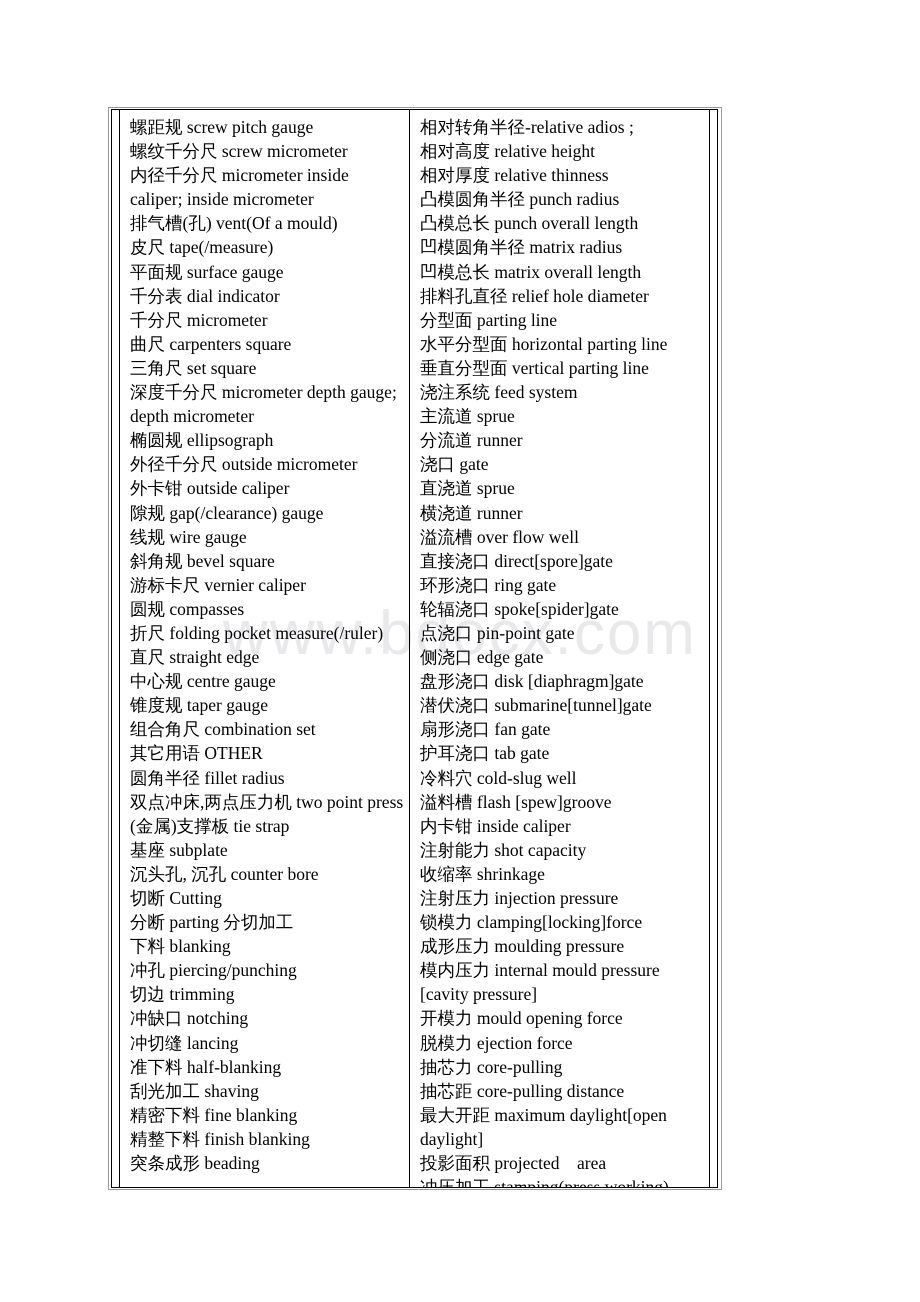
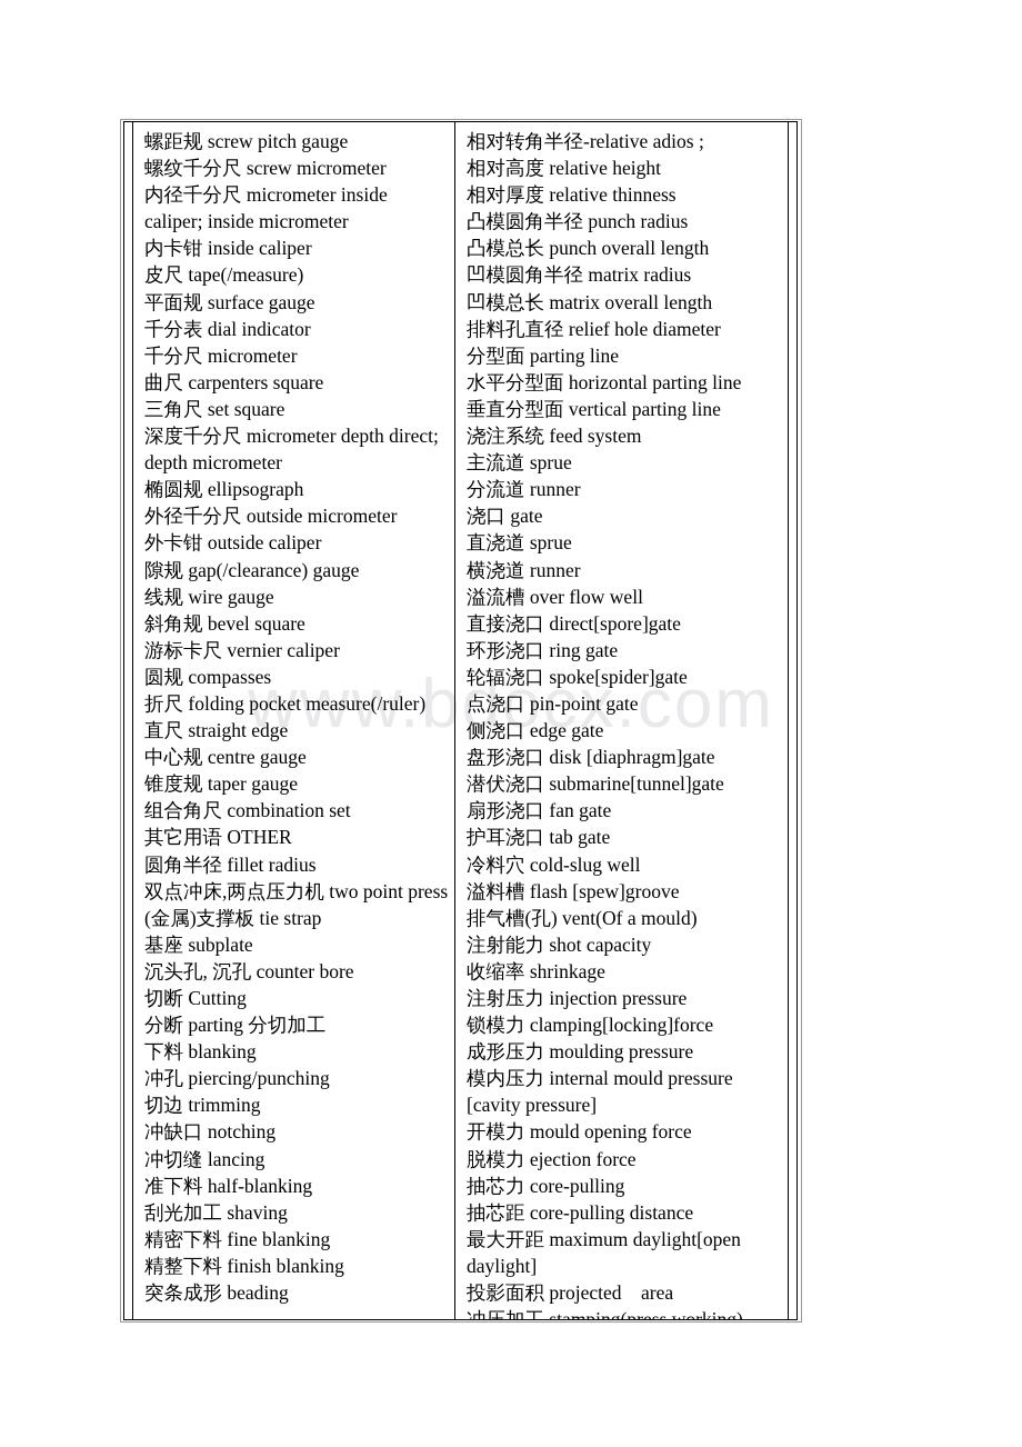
  www.bdocx.com
  螺距规 screw pitch gauge
  螺纹千分尺 screw micrometer
  内径千分尺 micrometer inside caliper; inside micrometer
- 排气槽(孔) vent(Of a mould)
+ 内卡钳 inside caliper
  皮尺 tape(/measure)
  平面规 surface gauge
  千分表 dial indicator
  千分尺 micrometer
  曲尺 carpenters square
  三角尺 set square
- 深度千分尺 micrometer depth gauge; depth micrometer
+ 深度千分尺 micrometer depth direct; depth micrometer
  椭圆规 ellipsograph
  外径千分尺 outside micrometer
  外卡钳 outside caliper
  隙规 gap(/clearance) gauge
  线规 wire gauge
  斜角规 bevel square
  游标卡尺 vernier caliper
  圆规 compasses
  折尺 folding pocket measure(/ruler)
  直尺 straight edge
  中心规 centre gauge
  锥度规 taper gauge
  组合角尺 combination set
  其它用语 OTHER
  圆角半径 fillet radius
  双点冲床,两点压力机 two point press
  (金属)支撑板 tie strap
  基座 subplate
  沉头孔, 沉孔 counter bore
  切断 Cutting
  分断 parting 分切加工
  下料 blanking
  冲孔 piercing/punching
  切边 trimming
  冲缺口 notching
  冲切缝 lancing
  准下料 half-blanking
  刮光加工 shaving
  精密下料 fine blanking
  精整下料 finish blanking
  突条成形 beading
  相对转角半径-relative adios ;
  相对高度 relative height
  相对厚度 relative thinness
  凸模圆角半径 punch radius
  凸模总长 punch overall length
  凹模圆角半径 matrix radius
  凹模总长 matrix overall length
  排料孔直径 relief hole diameter
  分型面 parting line
  水平分型面 horizontal parting line
  垂直分型面 vertical parting line
  浇注系统 feed system
  主流道 sprue
  分流道 runner
  浇口 gate
  直浇道 sprue
  横浇道 runner
  溢流槽 over flow well
  直接浇口 direct[spore]gate
  环形浇口 ring gate
  轮辐浇口 spoke[spider]gate
  点浇口 pin-point gate
  侧浇口 edge gate
  盘形浇口 disk [diaphragm]gate
  潜伏浇口 submarine[tunnel]gate
  扇形浇口 fan gate
  护耳浇口 tab gate
  冷料穴 cold-slug well
  溢料槽 flash [spew]groove
- 内卡钳 inside caliper
+ 排气槽(孔) vent(Of a mould)
  注射能力 shot capacity
  收缩率 shrinkage
  注射压力 injection pressure
  锁模力 clamping[locking]force
  成形压力 moulding pressure
  模内压力 internal mould pressure [cavity pressure]
  开模力 mould opening force
  脱模力 ejection force
  抽芯力 core-pulling
  抽芯距 core-pulling distance
  最大开距 maximum daylight[open daylight]
  投影面积 projected area
